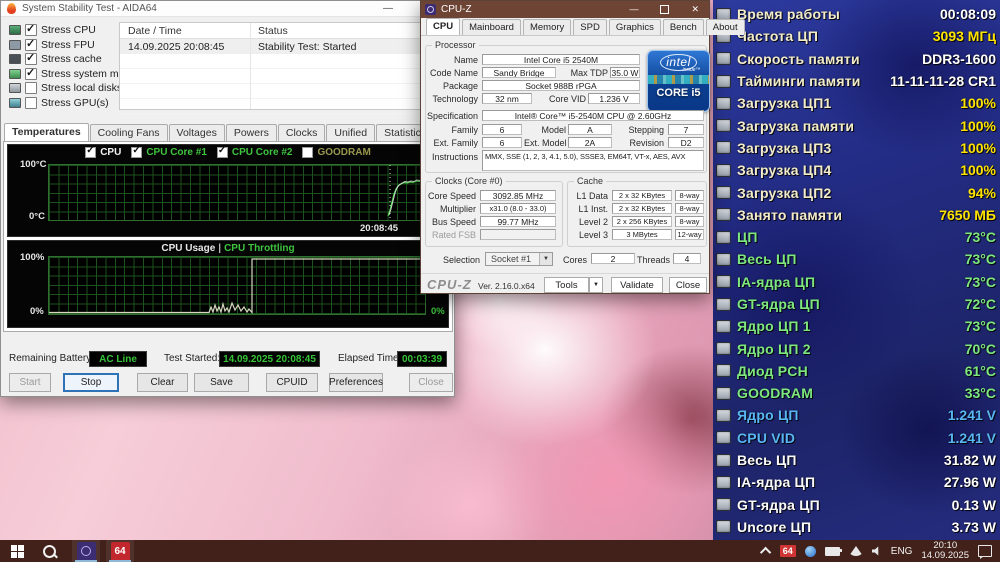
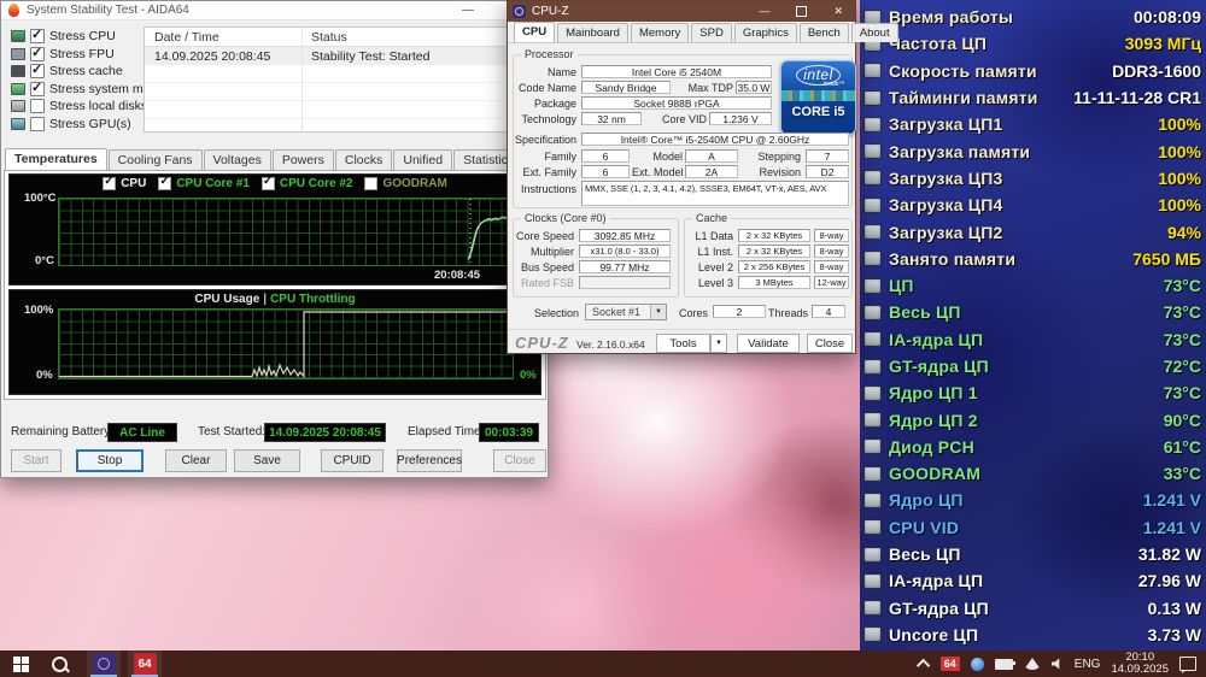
  System Stability Test - AIDA64
  —
  Stress CPU
  Stress FPU
  Stress cache
  Stress system m
  Stress local disk
  Stress GPU(s)
  Date / Time
  Status
  14.09.2025 20:08:45
  Stability Test: Started
  Temperatures
  Cooling Fans
  Voltages
  Powers
  Clocks
  Unified
  Statistic
  CPU
  CPU Core #1
  CPU Core #2
  GOODRAM
  100°C
  0°C
  20:08:45
  CPU Usage | CPU Throttling
  100%
  0%
  0%
  Remaining Batter
  AC Line
  Test Started
  14.09.2025 20:08:45
  Elapsed Time
  00:03:39
  Start
  Stop
  Clear
  Save
  CPUID
  Preferences
  Close
  CPU-Z
  —
  ✕
  CPU
  Mainboard
  Memory
  SPD
  Graphics
  Bench
  About
  Processor
  Name
  Intel Core i5 2540M
  Code Name
  Sandy Bridge
  Max TDP
  35.0 W
  Package
  Socket 988B rPGA
  Technology
  32 nm
  Core VID
  1.236 V
  intel
  CORE i5
  Specification
  Intel® Core™ i5-2540M CPU @ 2.60GHz
  Family
  6
  Model
  A
  Stepping
  7
  Ext. Family
  6
  Ext. Model
  2A
  Revision
  D2
  Instructions
- MMX, SSE (1, 2, 3, 4.1, 5.0), SSSE3, EM64T, VT-x, AES, AVX
+ MMX, SSE (1, 2, 3, 4.1, 4.2), SSSE3, EM64T, VT-x, AES, AVX
  Clocks (Core #0)
  Core Speed
  3092.85 MHz
  Multiplier
  x31.0 (8.0 - 33.0)
  Bus Speed
  99.77 MHz
  Rated FSB
  Cache
  L1 Data
  2 x 32 KBytes
  8-way
  L1 Inst.
  2 x 32 KBytes
  8-way
  Level 2
  2 x 256 KBytes
  8-way
  Level 3
  3 MBytes
  12-way
  Selection
  Socket #1
  Cores
  2
  Threads
  4
  CPU-Z
  Ver. 2.16.0.x64
  Tools
  Validate
  Close
  Время работы
  00:08:09
  Частота ЦП
  3093 МГц
  Скорость памяти
  DDR3-1600
  Тайминги памяти
  11-11-11-28 CR1
  Загрузка ЦП1
  100%
  Загрузка памяти
  100%
  Загрузка ЦП3
  100%
  Загрузка ЦП4
  100%
  Загрузка ЦП2
  94%
  Занято памяти
  7650 МБ
  ЦП
  73°C
  Весь ЦП
  73°C
  IA-ядра ЦП
  73°C
  GT-ядра ЦП
  72°C
  Ядро ЦП 1
  73°C
  Ядро ЦП 2
- 70°C
+ 90°C
  Диод PCH
  61°C
  GOODRAM
  33°C
  Ядро ЦП
  1.241 V
  CPU VID
  1.241 V
  Весь ЦП
  31.82 W
  IA-ядра ЦП
  27.96 W
  GT-ядра ЦП
  0.13 W
  Uncore ЦП
  3.73 W
  64
  64
  ENG
  20:10
  14.09.2025
